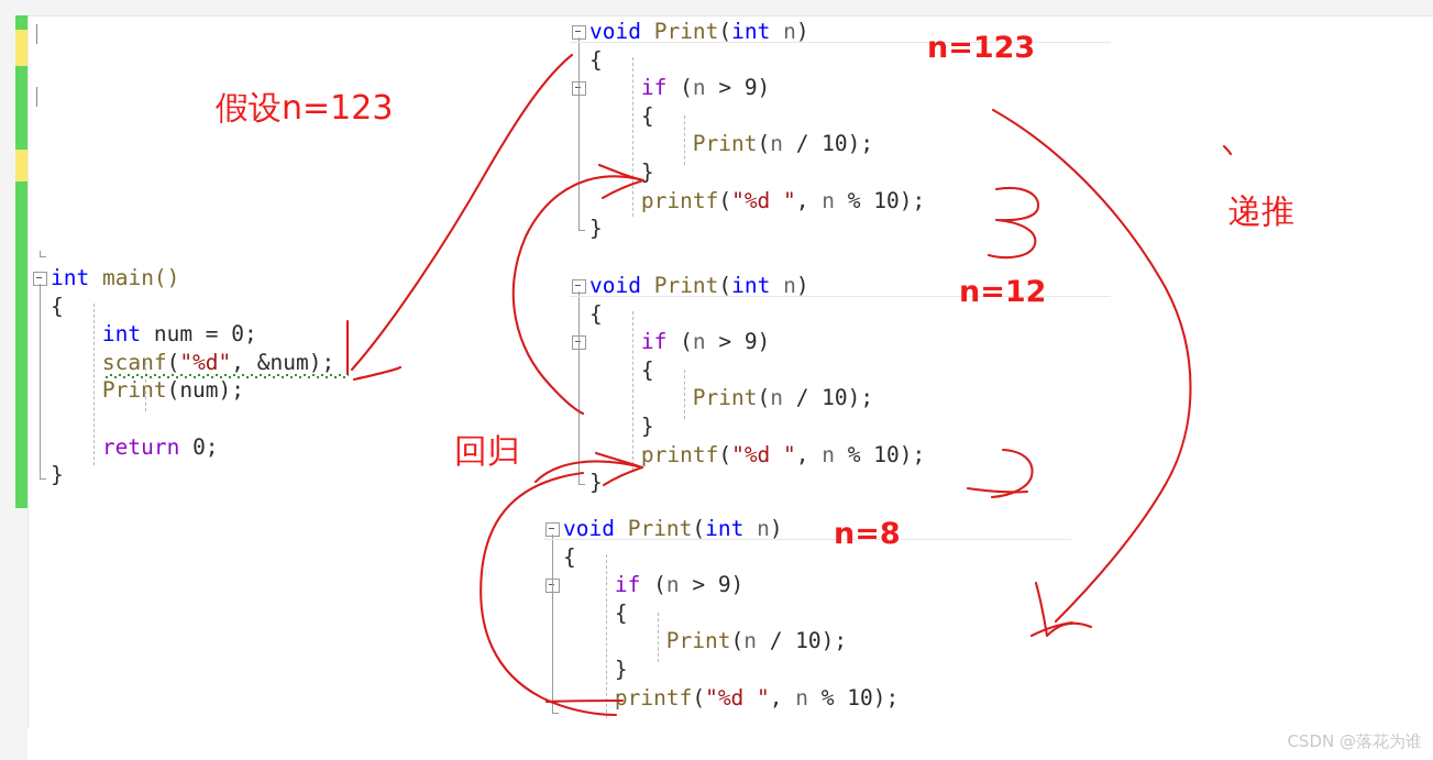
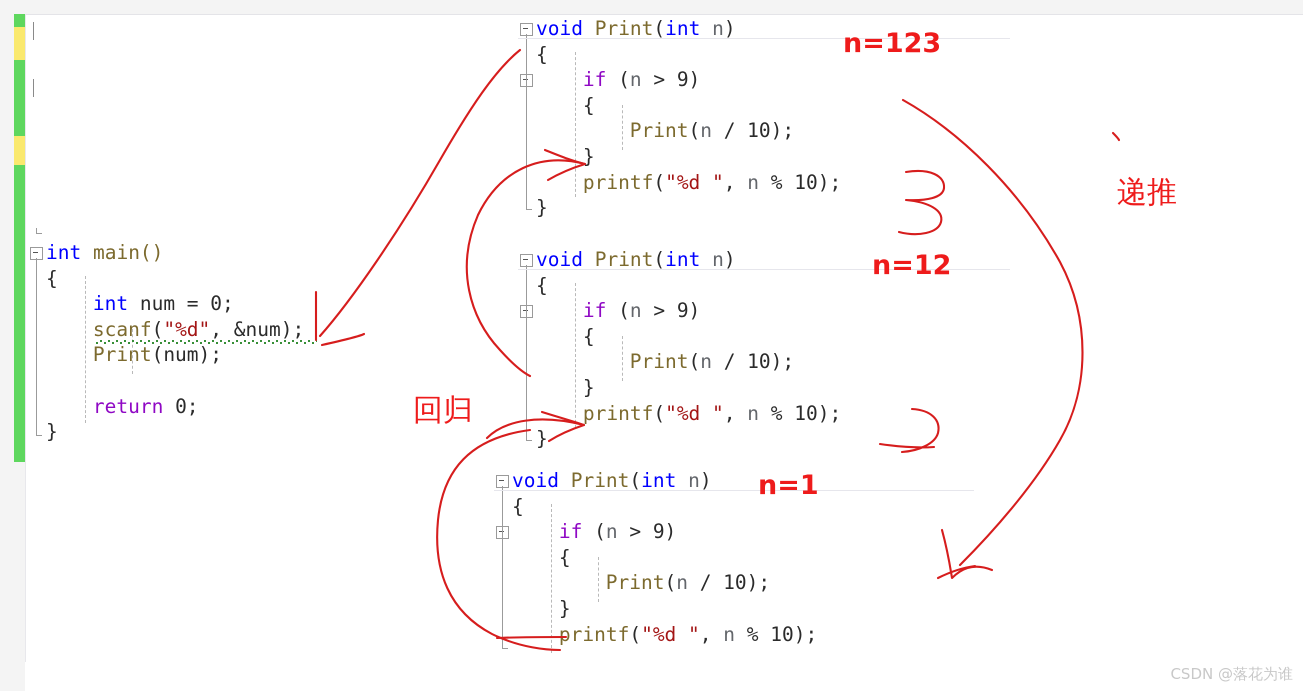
  int main()
  {
  int num = 0;
  scanf("%d", &num);
  Print(num);
  return 0;
  }
  void Print(int n)
  {
  if (n > 9)
  {
  Print(n / 10);
  }
  printf("%d ", n % 10);
  }
  void Print(int n)
  {
  if (n > 9)
  {
  Print(n / 10);
  }
  printf("%d ", n % 10);
  }
  void Print(int n)
  {
  if (n > 9)
  {
  Print(n / 10);
  }
  printf("%d ", n % 10);
- 假设n=123
  递推
  回归
  n=123
  n=12
- n=8
+ n=1
  CSDN @落花为谁
